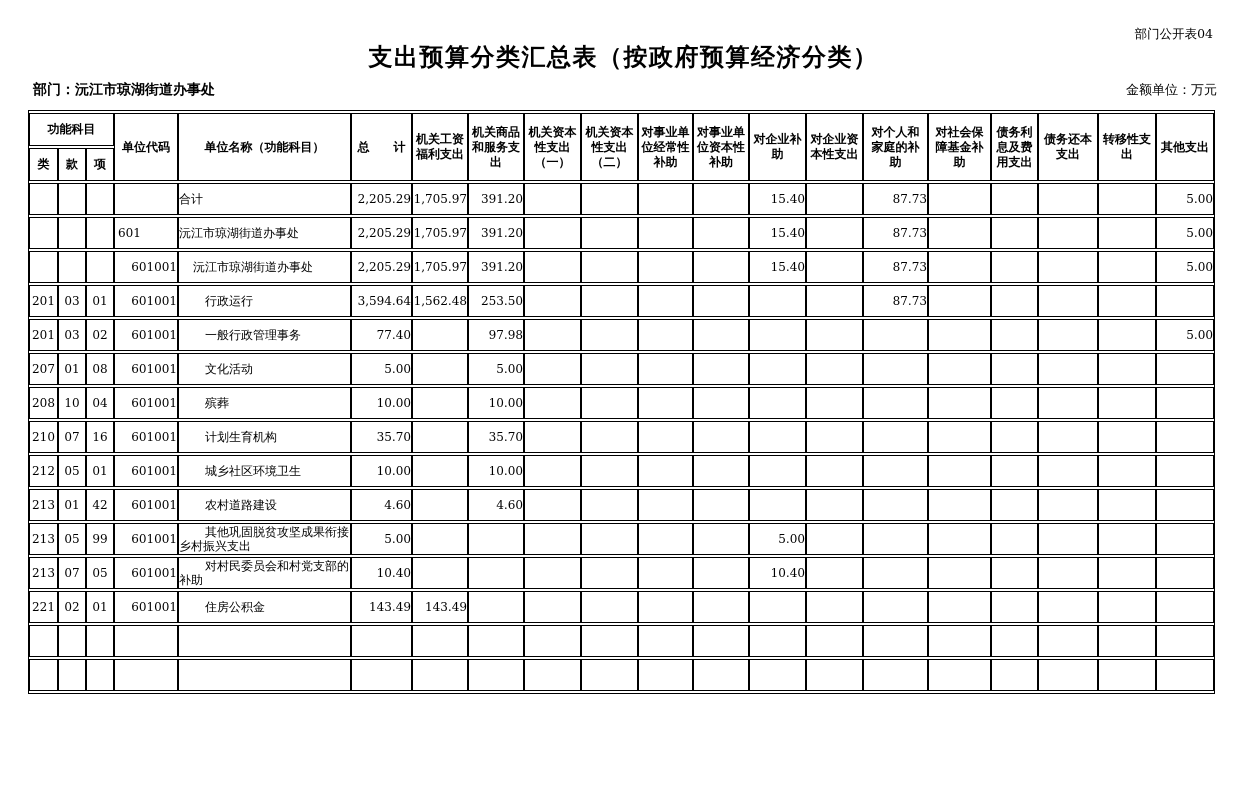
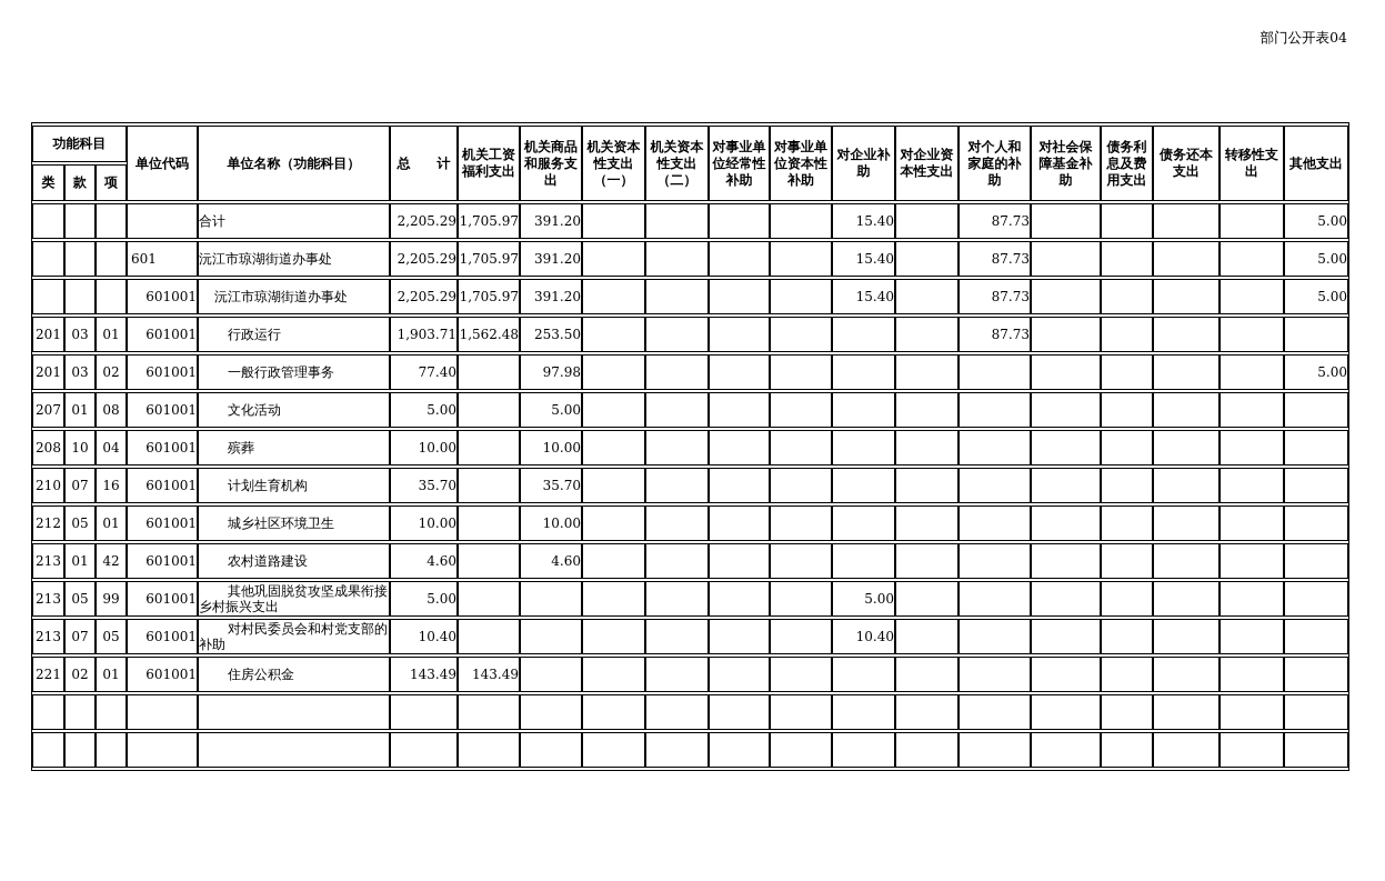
  部门公开表04
- 支出预算分类汇总表（按政府预算经济分类）
- 部门：沅江市琼湖街道办事处
- 金额单位：万元
  功能科目	单位代码	单位名称（功能科目）	总 计	机关工资福利支出	机关商品和服务支出	机关资本性支出（一）	机关资本性支出（二）	对事业单位经常性补助	对事业单位资本性补助	对企业补助	对企业资本性支出	对个人和家庭的补助	对社会保障基金补助	债务利息及费用支出	债务还本支出	转移性支出	其他支出
  类	款	项
  				合计	2,205.29	1,705.97	391.20					15.40		87.73					5.00
  			601	沅江市琼湖街道办事处	2,205.29	1,705.97	391.20					15.40		87.73					5.00
  			601001	沅江市琼湖街道办事处	2,205.29	1,705.97	391.20					15.40		87.73					5.00
- 201	03	01	601001	行政运行	3,594.64	1,562.48	253.50							87.73
+ 201	03	01	601001	行政运行	1,903.71	1,562.48	253.50							87.73
  201	03	02	601001	一般行政管理事务	77.40		97.98												5.00
  207	01	08	601001	文化活动	5.00		5.00
  208	10	04	601001	殡葬	10.00		10.00
  210	07	16	601001	计划生育机构	35.70		35.70
  212	05	01	601001	城乡社区环境卫生	10.00		10.00
  213	01	42	601001	农村道路建设	4.60		4.60
  213	05	99	601001	其他巩固脱贫攻坚成果衔接乡村振兴支出	5.00							5.00
  213	07	05	601001	对村民委员会和村党支部的补助	10.40							10.40
  221	02	01	601001	住房公积金	143.49	143.49
